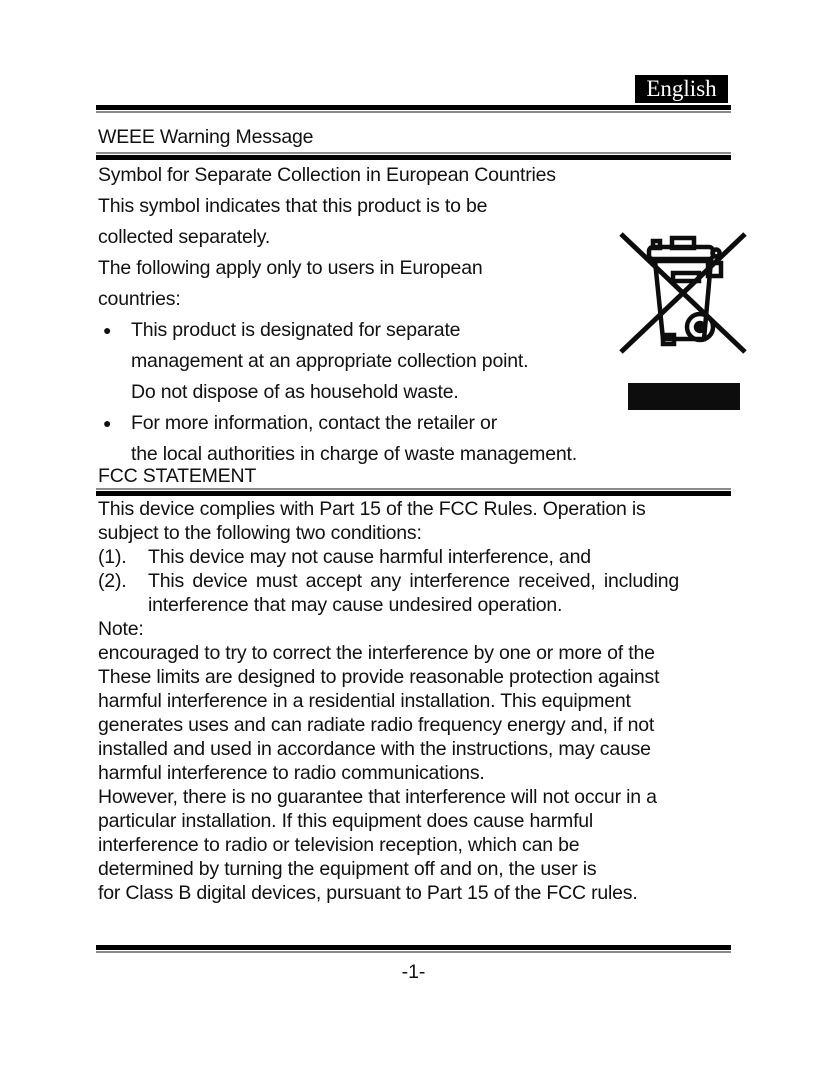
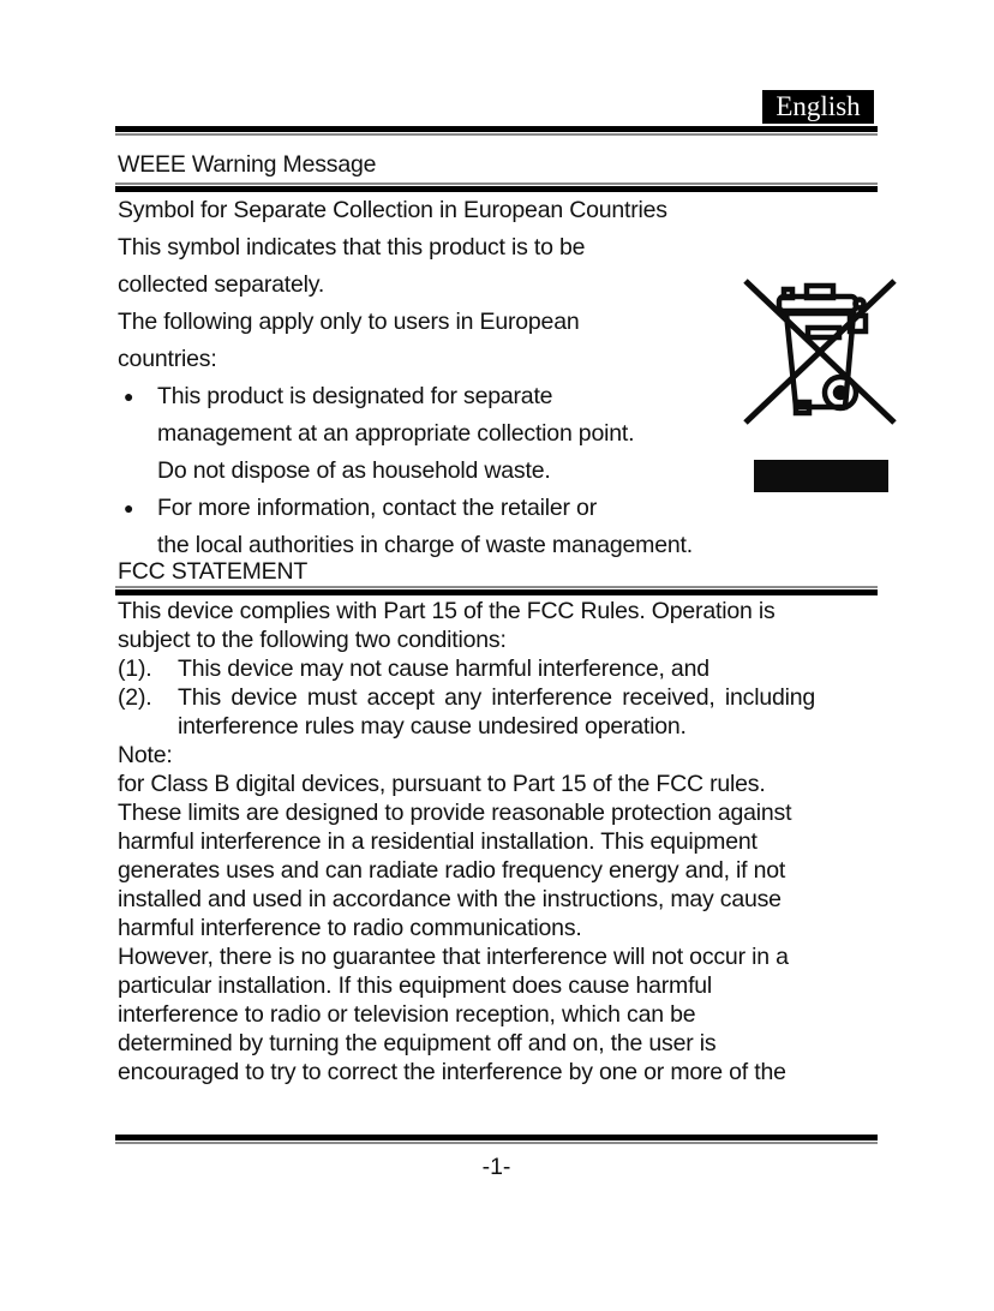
  English
  WEEE Warning Message
  Symbol for Separate Collection in European Countries
  This symbol indicates that this product is to be
  collected separately.
  The following apply only to users in European
  countries:
  ●
  This product is designated for separate
  management at an appropriate collection point.
  Do not dispose of as household waste.
  ●
  For more information, contact the retailer or
  the local authorities in charge of waste management.
  FCC STATEMENT
  This device complies with Part 15 of the FCC Rules. Operation is
  subject to the following two conditions:
  (1). This device may not cause harmful interference, and
  (2). This device must accept any interference received, including
- interference that may cause undesired operation.
+ interference rules may cause undesired operation.
  Note:
- encouraged to try to correct the interference by one or more of the
+ for Class B digital devices, pursuant to Part 15 of the FCC rules.
  These limits are designed to provide reasonable protection against
  harmful interference in a residential installation. This equipment
  generates uses and can radiate radio frequency energy and, if not
  installed and used in accordance with the instructions, may cause
  harmful interference to radio communications.
  However, there is no guarantee that interference will not occur in a
  particular installation. If this equipment does cause harmful
  interference to radio or television reception, which can be
  determined by turning the equipment off and on, the user is
- for Class B digital devices, pursuant to Part 15 of the FCC rules.
+ encouraged to try to correct the interference by one or more of the
  -1-
